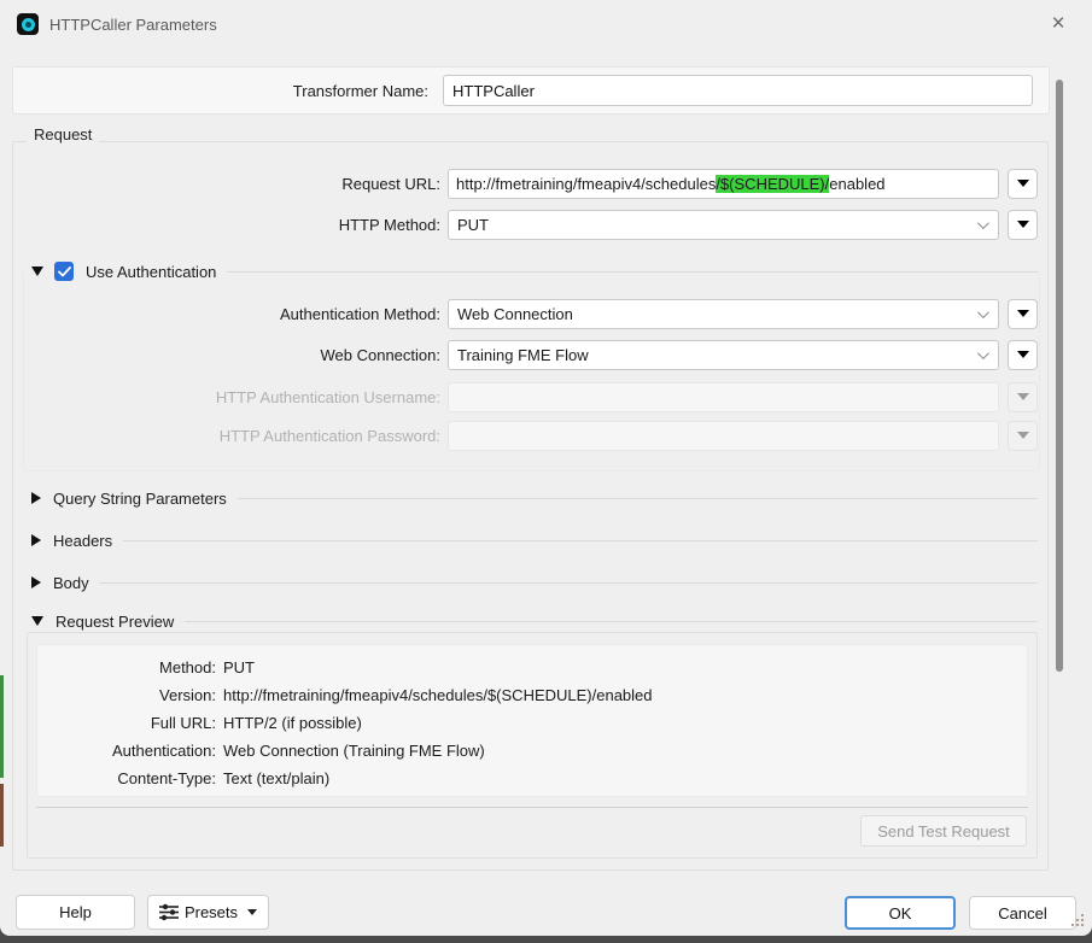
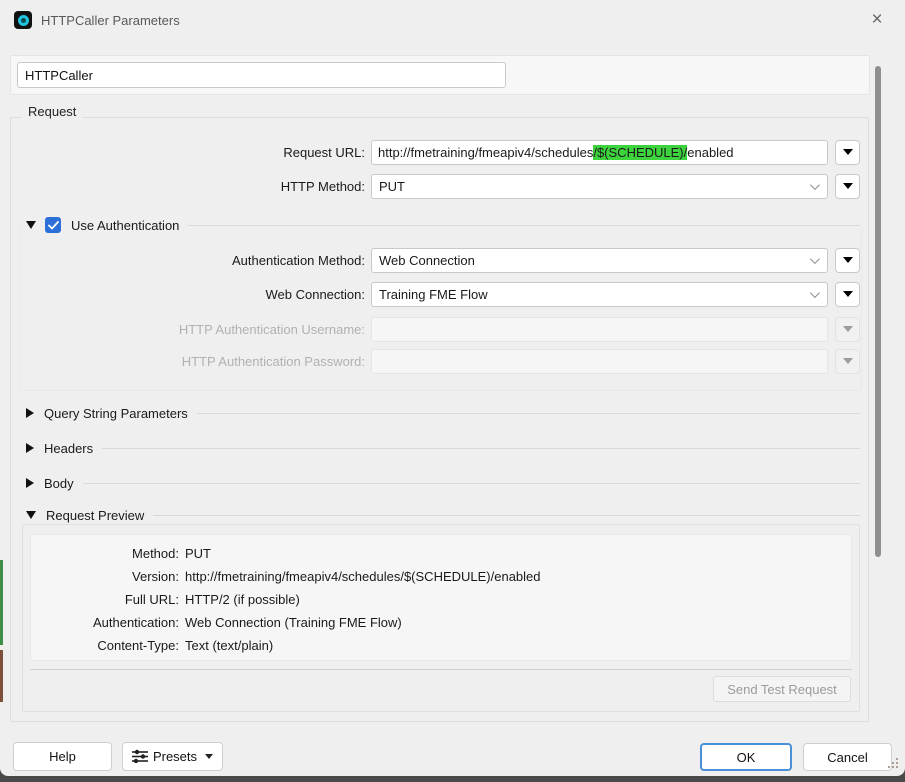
  HTTPCaller Parameters
  ×
- Transformer Name:
  HTTPCaller
  Request
  Request URL:
  http://fmetraining/fmeapiv4/schedules
  /$(SCHEDULE)/
  enabled
  HTTP Method:
  PUT
  Use Authentication
  Authentication Method:
  Web Connection
  Web Connection:
  Training FME Flow
  HTTP Authentication Username:
  HTTP Authentication Password:
  Query String Parameters
  Headers
  Body
  Request Preview
  Method:
  PUT
  Version:
  http://fmetraining/fmeapiv4/schedules/$(SCHEDULE)/enabled
  Full URL:
  HTTP/2 (if possible)
  Authentication:
  Web Connection (Training FME Flow)
  Content-Type:
  Text (text/plain)
  Send Test Request
  Help
  Presets
  OK
  Cancel
